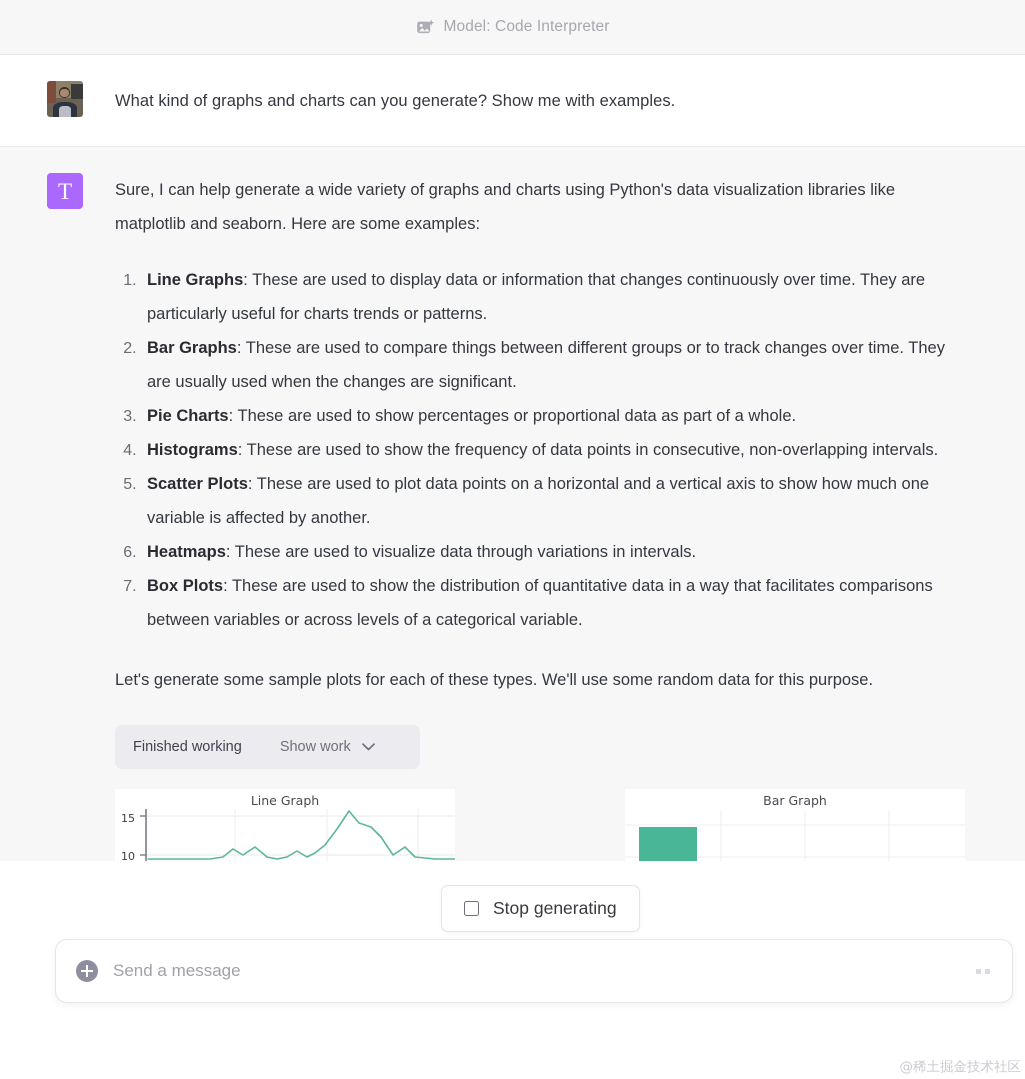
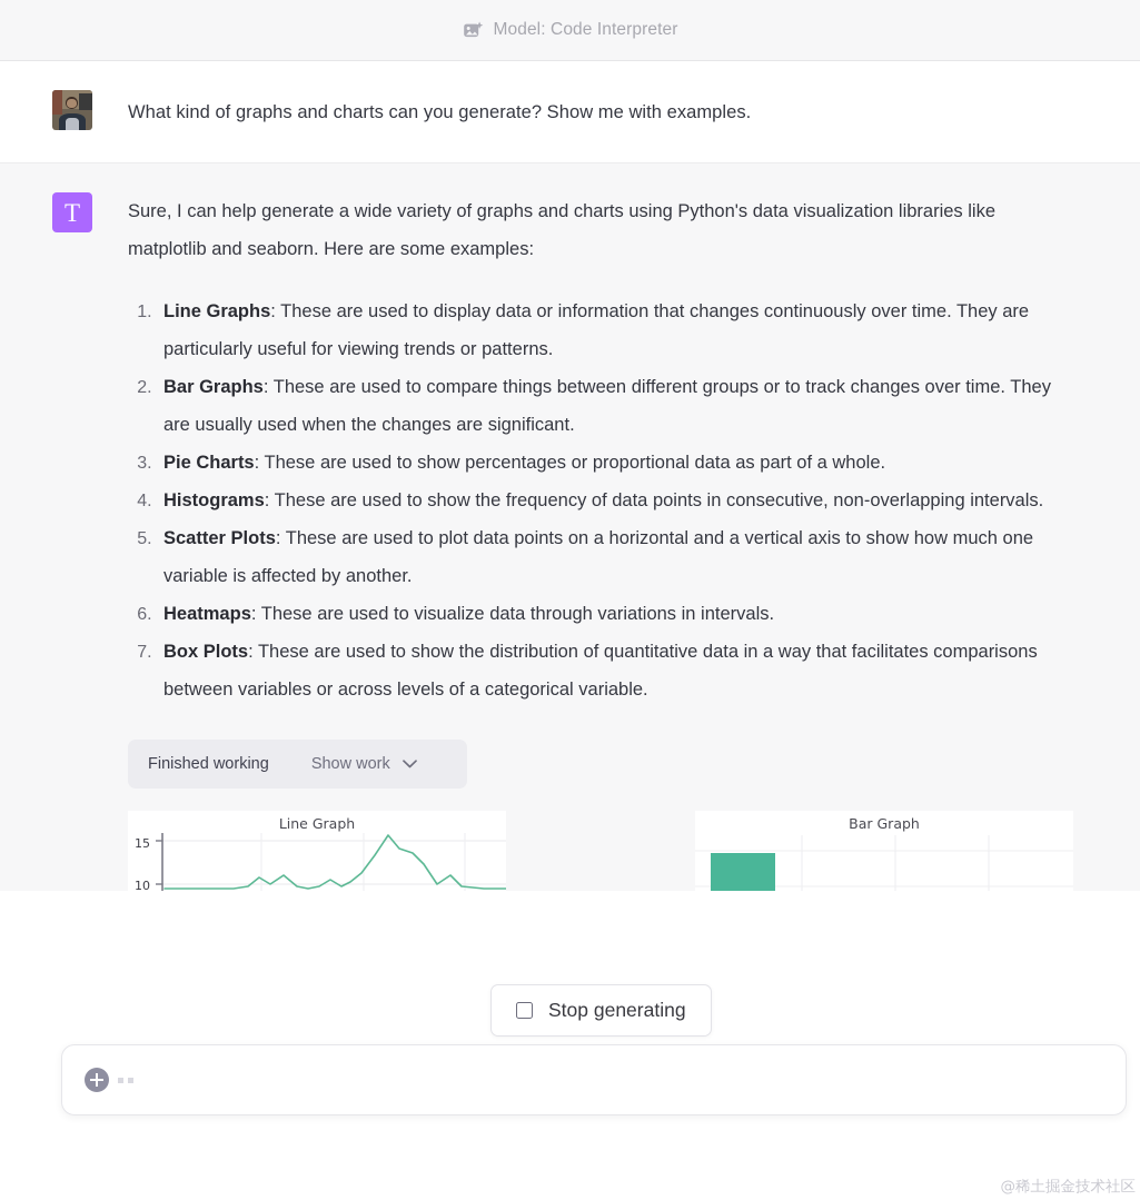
  Model: Code Interpreter
  What kind of graphs and charts can you generate? Show me with examples.
  T
  Sure, I can help generate a wide variety of graphs and charts using Python's data visualization libraries like matplotlib and seaborn. Here are some examples:
- Line Graphs: These are used to display data or information that changes continuously over time. They are particularly useful for charts trends or patterns.
+ Line Graphs: These are used to display data or information that changes continuously over time. They are particularly useful for viewing trends or patterns.
  Bar Graphs: These are used to compare things between different groups or to track changes over time. They are usually used when the changes are significant.
  Pie Charts: These are used to show percentages or proportional data as part of a whole.
  Histograms: These are used to show the frequency of data points in consecutive, non-overlapping intervals.
  Scatter Plots: These are used to plot data points on a horizontal and a vertical axis to show how much one variable is affected by another.
  Heatmaps: These are used to visualize data through variations in intervals.
  Box Plots: These are used to show the distribution of quantitative data in a way that facilitates comparisons between variables or across levels of a categorical variable.
- Let's generate some sample plots for each of these types. We'll use some random data for this purpose.
  Finished working
  Show work
  Line Graph
  15
  10
  Bar Graph
  Stop generating
- Send a message
  @稀土掘金技术社区
